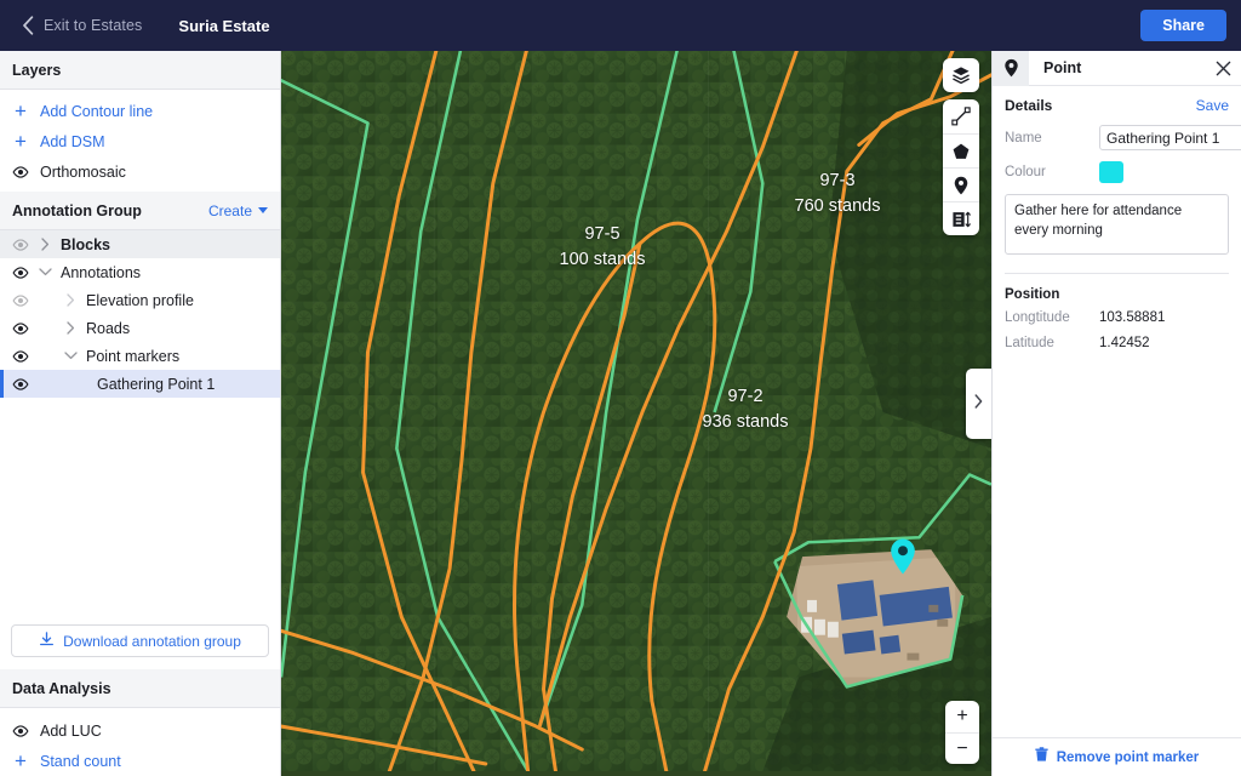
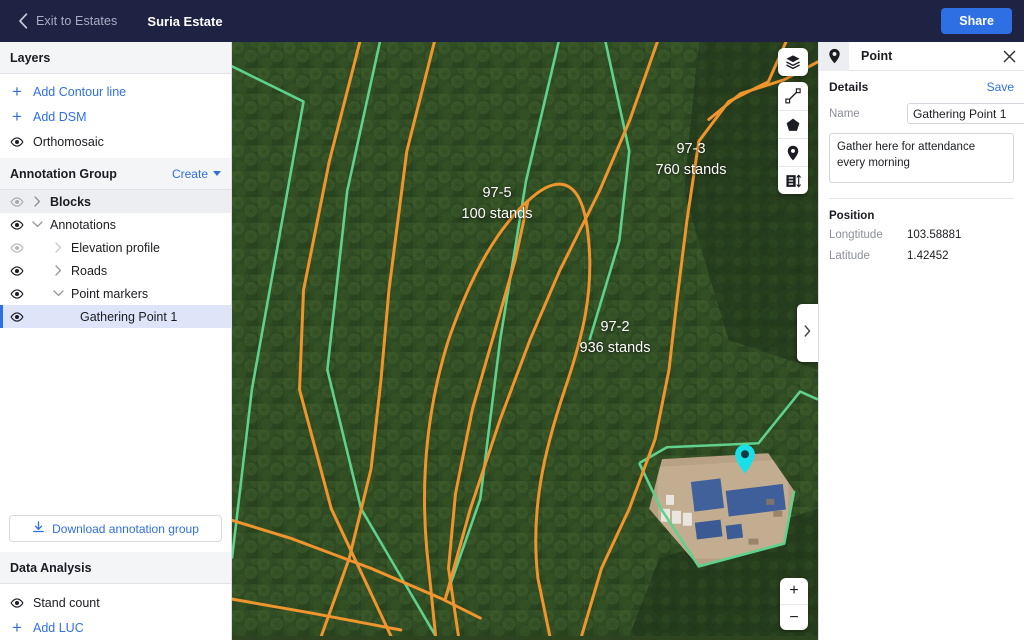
  Exit to Estates
  Suria Estate
  Share
  Layers
  +
  Add Contour line
  +
  Add DSM
  Orthomosaic
  Annotation Group
  Create
  Blocks
  Annotations
  Elevation profile
  Roads
  Point markers
  Gathering Point 1
  Download annotation group
  Data Analysis
- Add LUC
+ Stand count
  +
- Stand count
+ Add LUC
  97-3
  760 stands
  97-5
  100 stands
  97-2
  936 stands
  +
  −
  Point
  Details
  Save
  Name
  Gathering Point 1
- Colour
  Position
  Longtitude
  103.58881
  Latitude
  1.42452
- Remove point marker
